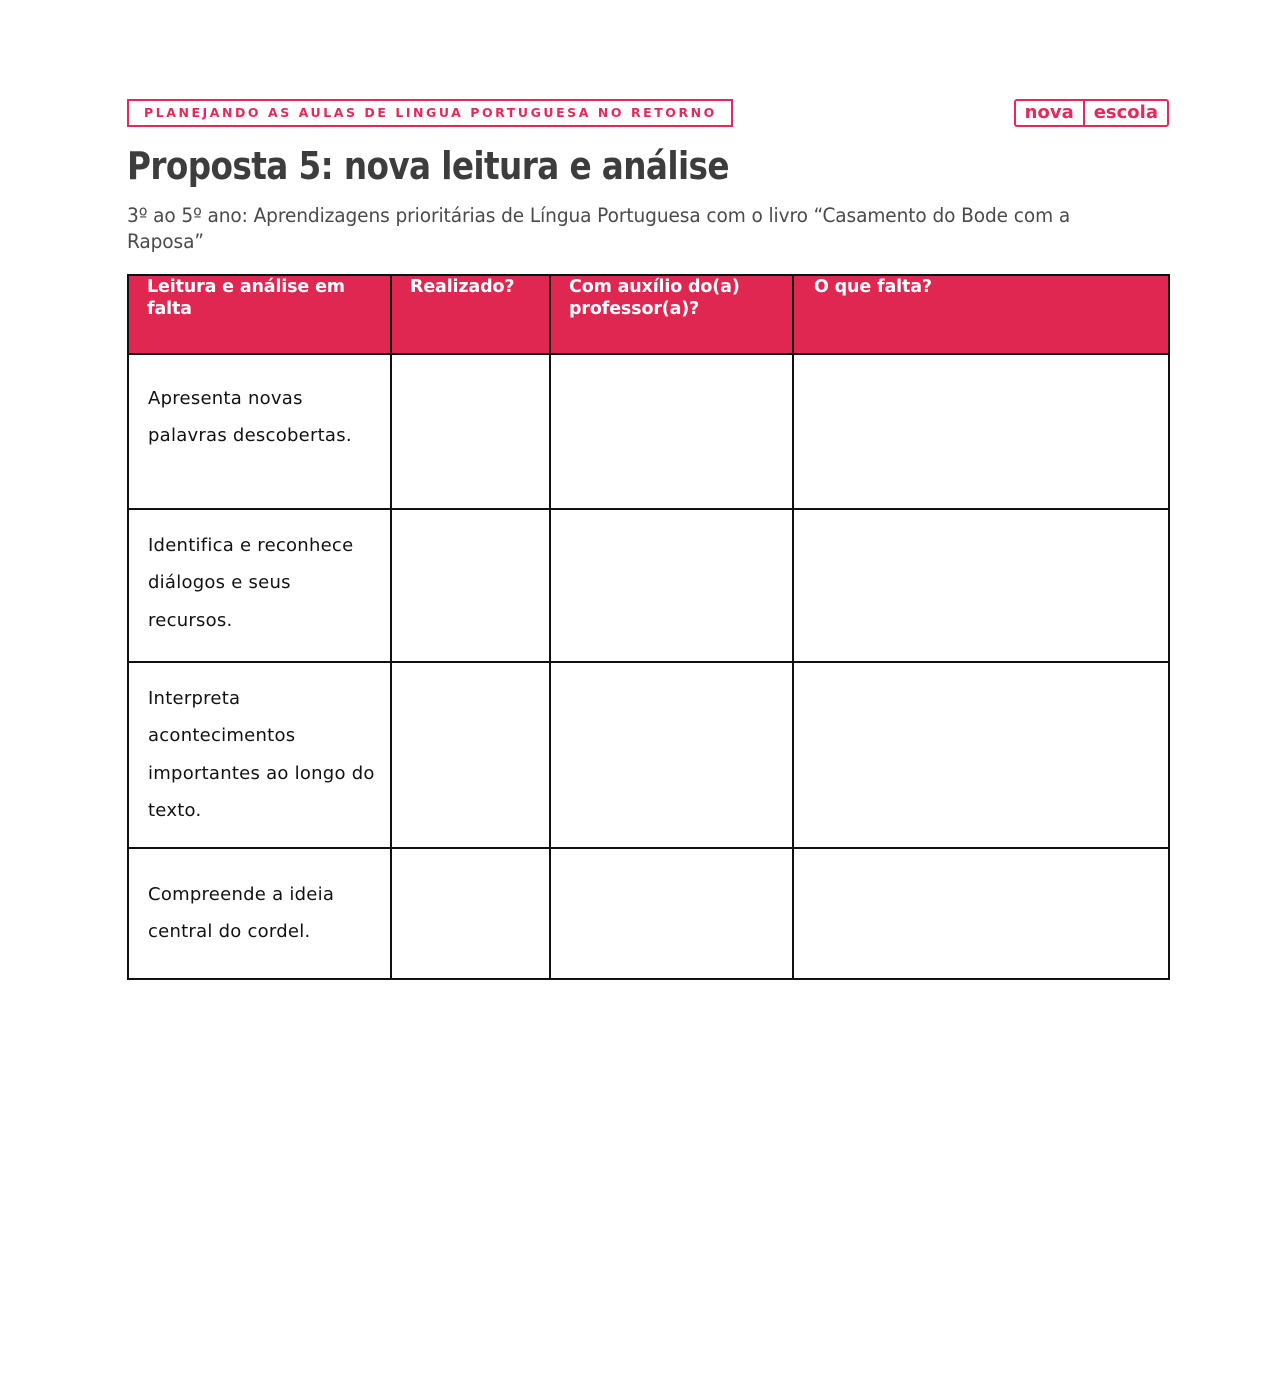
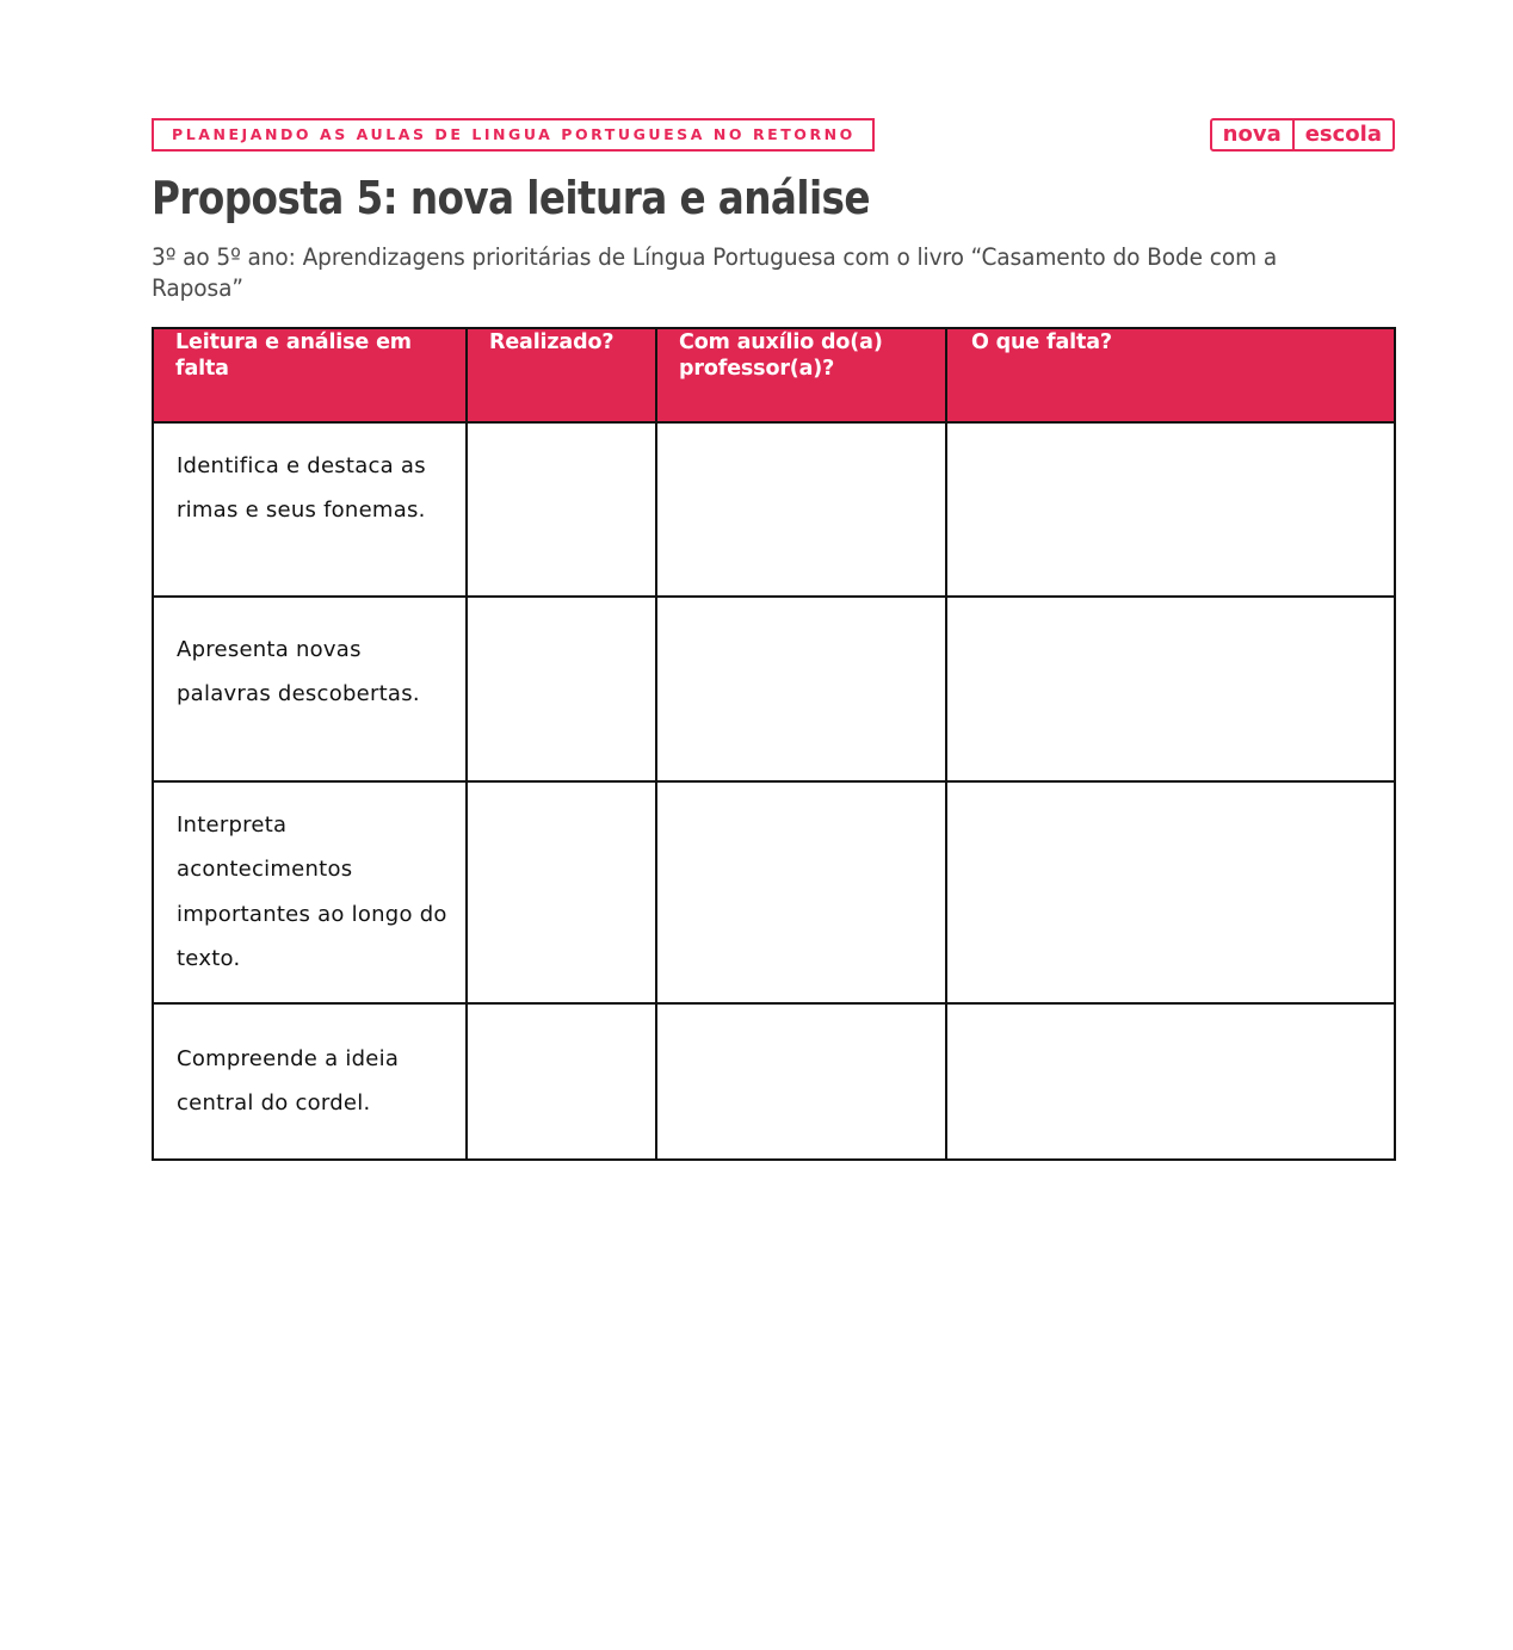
  PLANEJANDO AS AULAS DE LINGUA PORTUGUESA NO RETORNO
  nova
  escola
  Proposta 5: nova leitura e análise
  3º ao 5º ano: Aprendizagens prioritárias de Língua Portuguesa com o livro “Casamento do Bode com a Raposa”
  Leitura e análise em falta	Realizado?	Com auxílio do(a) professor(a)?	O que falta?
+ Identifica e destaca as rimas e seus fonemas.
  Apresenta novas palavras descobertas.
- Identifica e reconhece diálogos e seus recursos.
  Interpreta acontecimentos importantes ao longo do texto.
  Compreende a ideia central do cordel.
